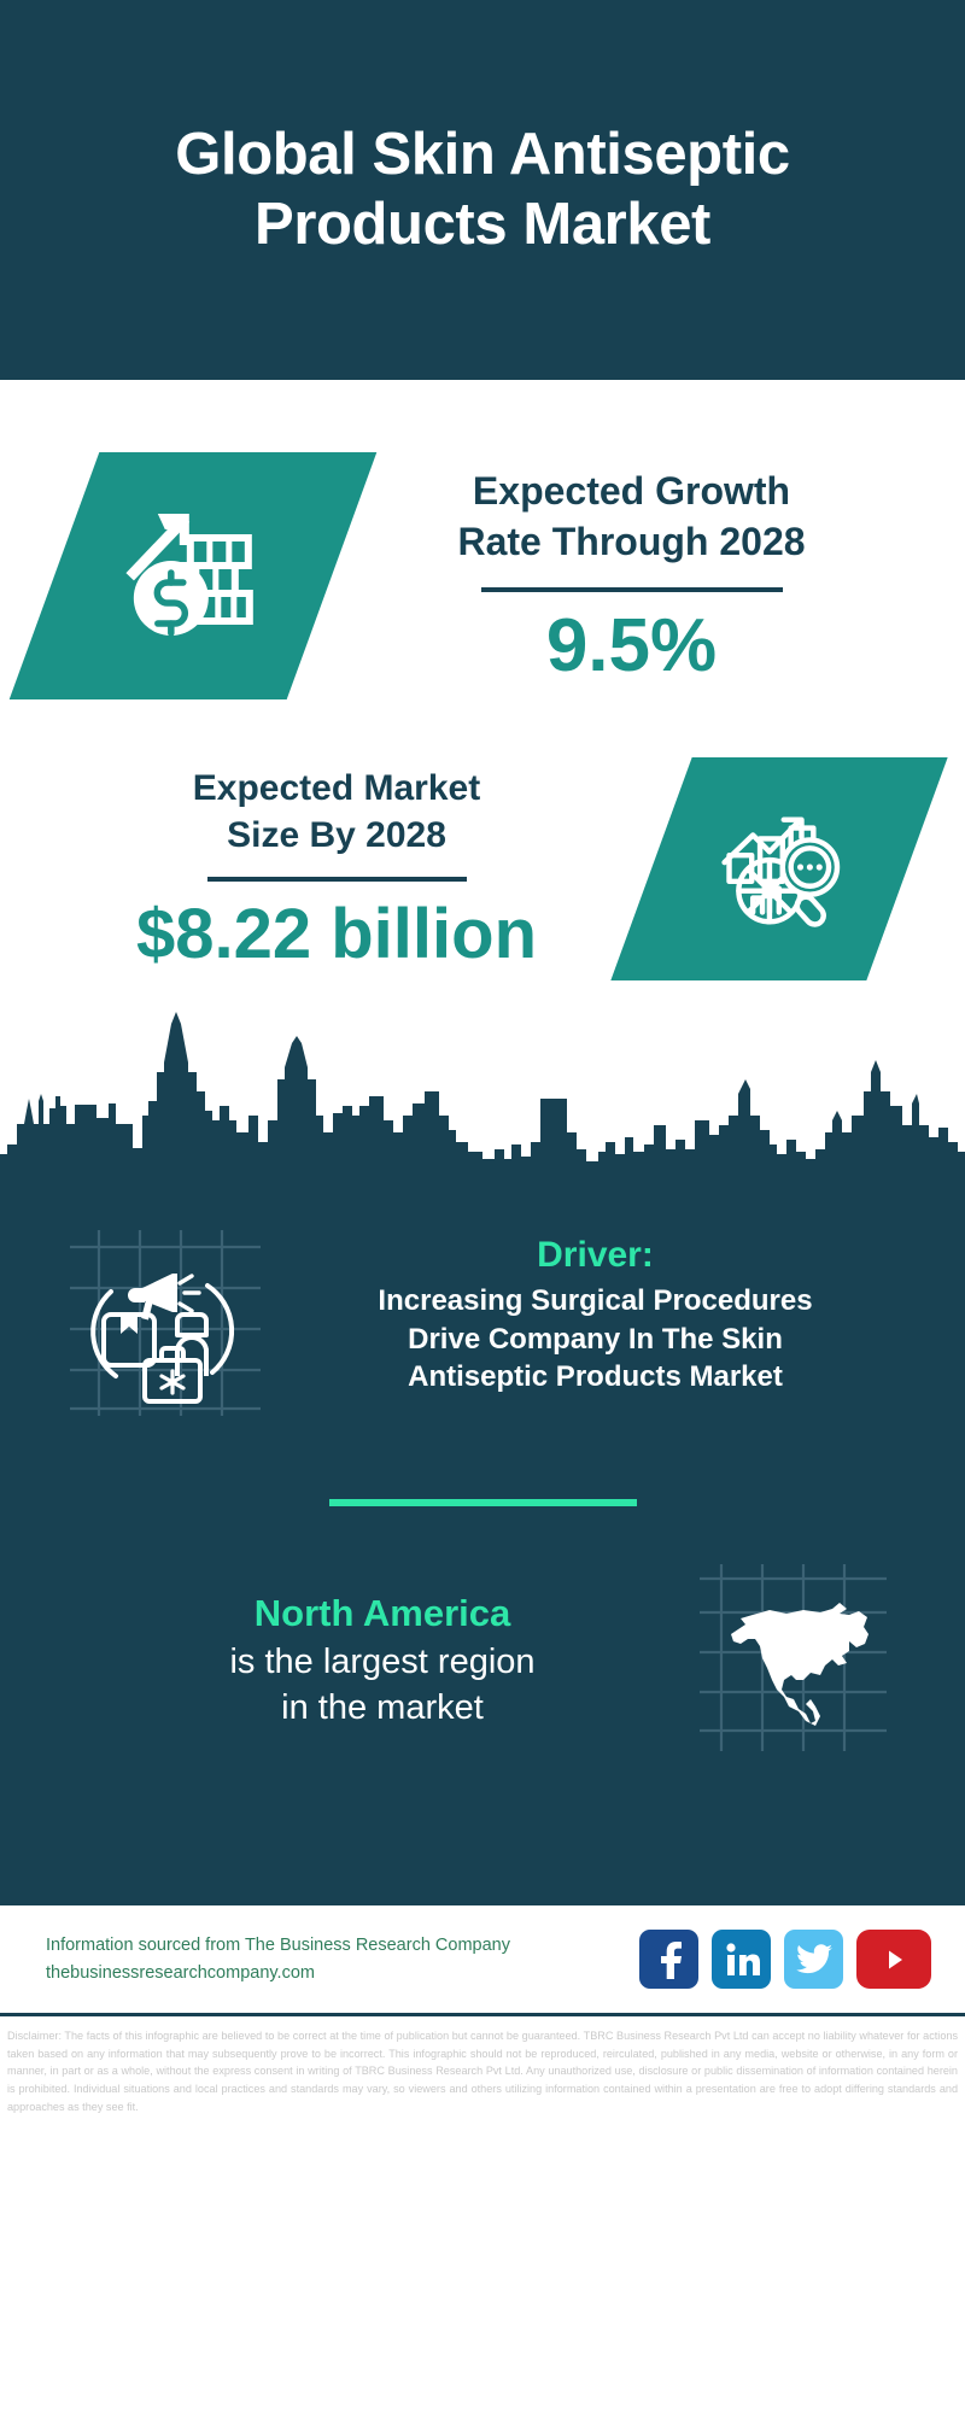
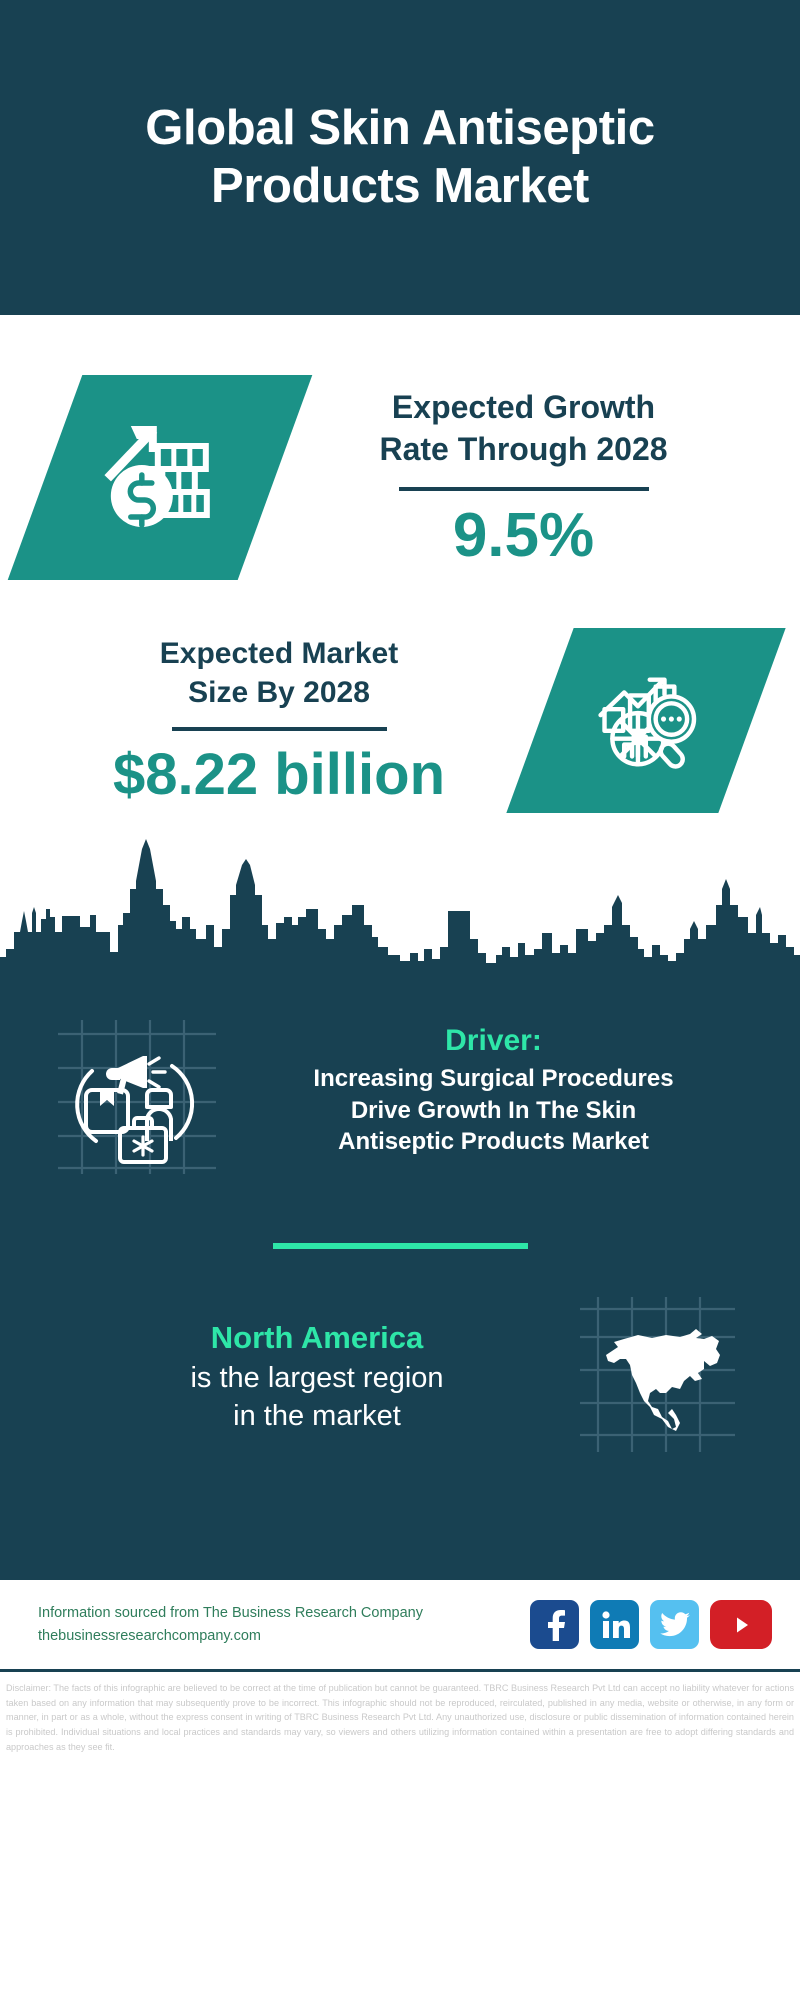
  Global Skin Antiseptic Products Market
  Expected Growth
  Rate Through 2028
  9.5%
  Expected Market
  Size By 2028
  $8.22 billion
  Driver:
  Increasing Surgical Procedures
- Drive Company In The Skin
+ Drive Growth In The Skin
  Antiseptic Products Market
  North America
  is the largest region
  in the market
  Information sourced from The Business Research Company
  thebusinessresearchcompany.com
  Disclaimer: The facts of this infographic are believed to be correct at the time of publication but cannot be guaranteed. TBRC Business Research Pvt Ltd can accept no liability whatever for actions taken based on any information that may subsequently prove to be incorrect. This infographic should not be reproduced, reirculated, published in any media, website or otherwise, in any form or manner, in part or as a whole, without the express consent in writing of TBRC Business Research Pvt Ltd. Any unauthorized use, disclosure or public dissemination of information contained herein is prohibited. Individual situations and local practices and standards may vary, so viewers and others utilizing information contained within a presentation are free to adopt differing standards and approaches as they see fit.
